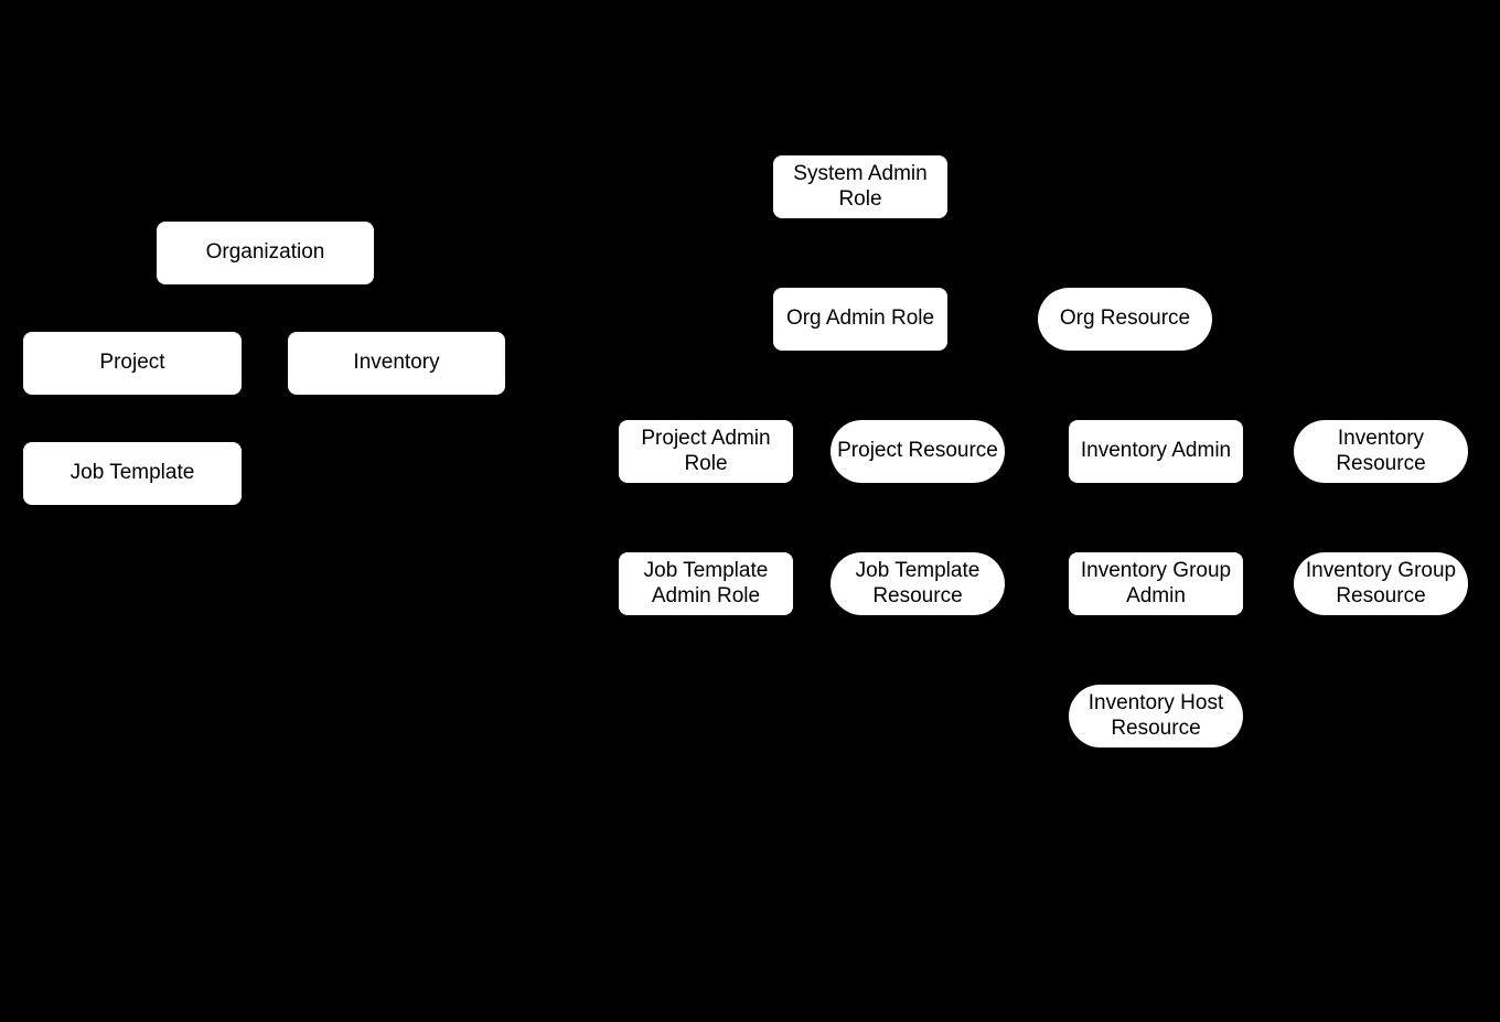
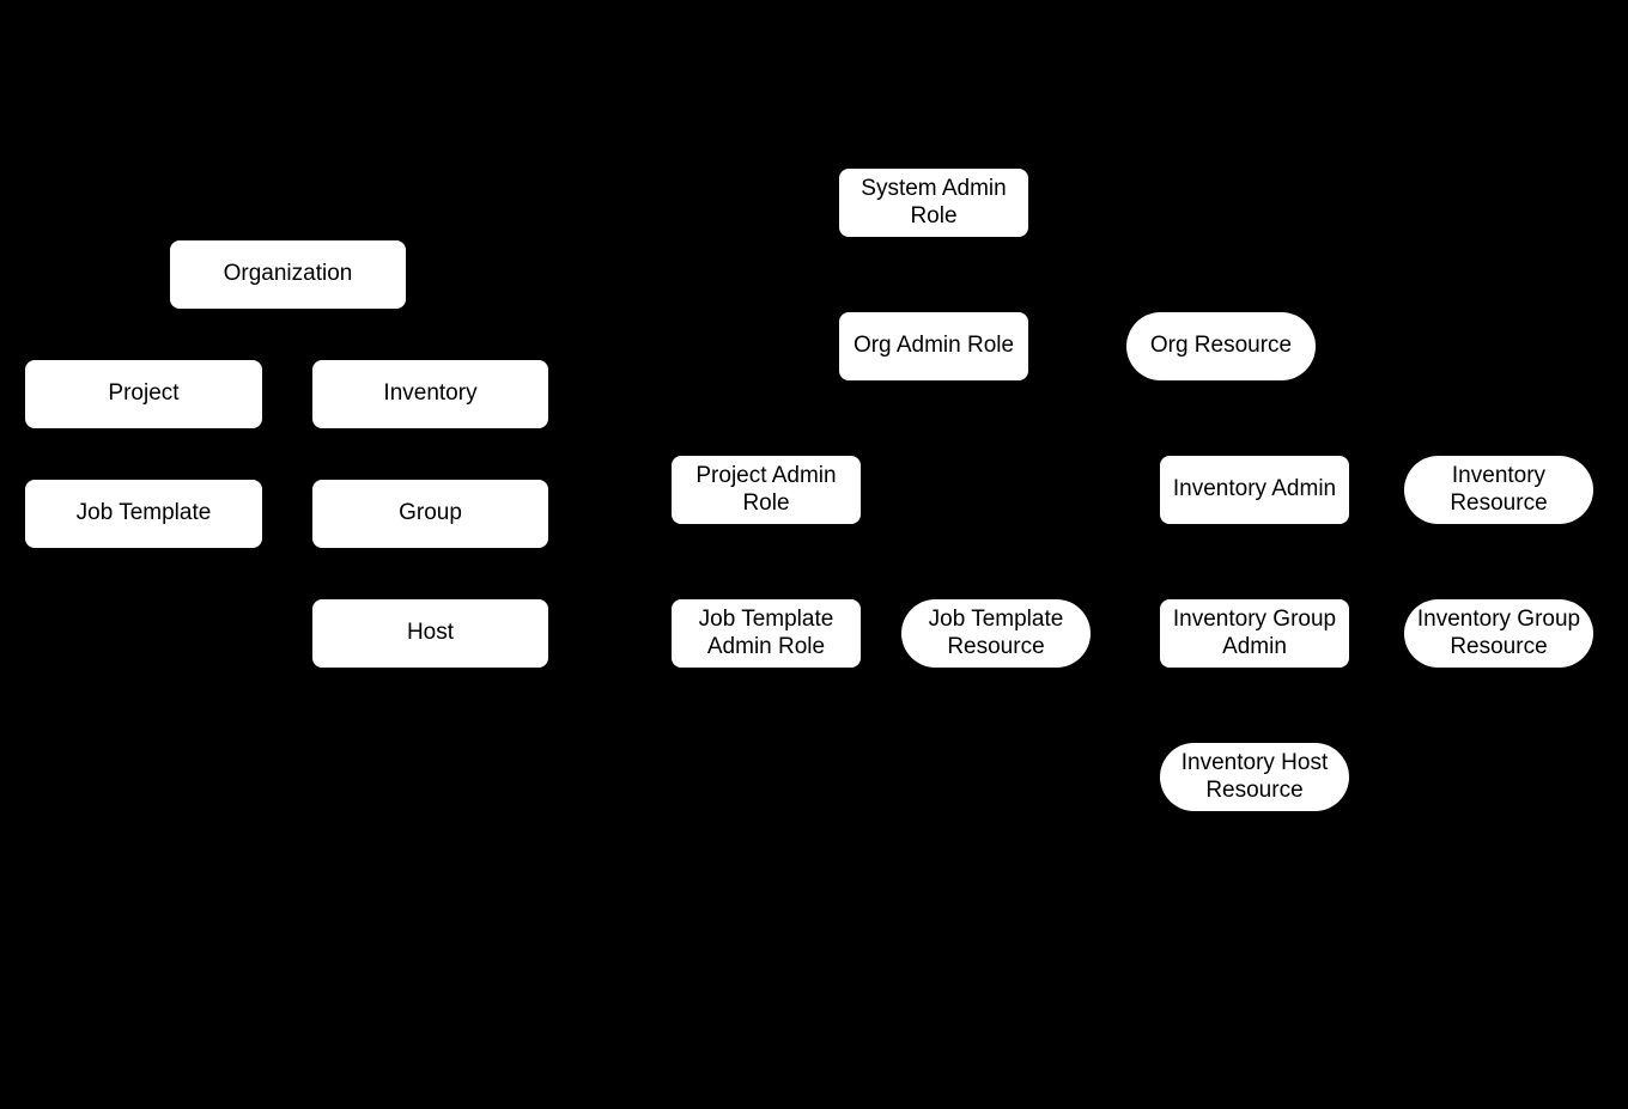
  Organization
  Project
  Inventory
  Job Template
+ Group
+ Host
  System Admin
  Role
  Org Admin Role
  Org Resource
  Project Admin
  Role
- Project Resource
  Inventory Admin
  Inventory
  Resource
  Job Template
  Admin Role
  Job Template
  Resource
  Inventory Group
  Admin
  Inventory Group
  Resource
  Inventory Host
  Resource
